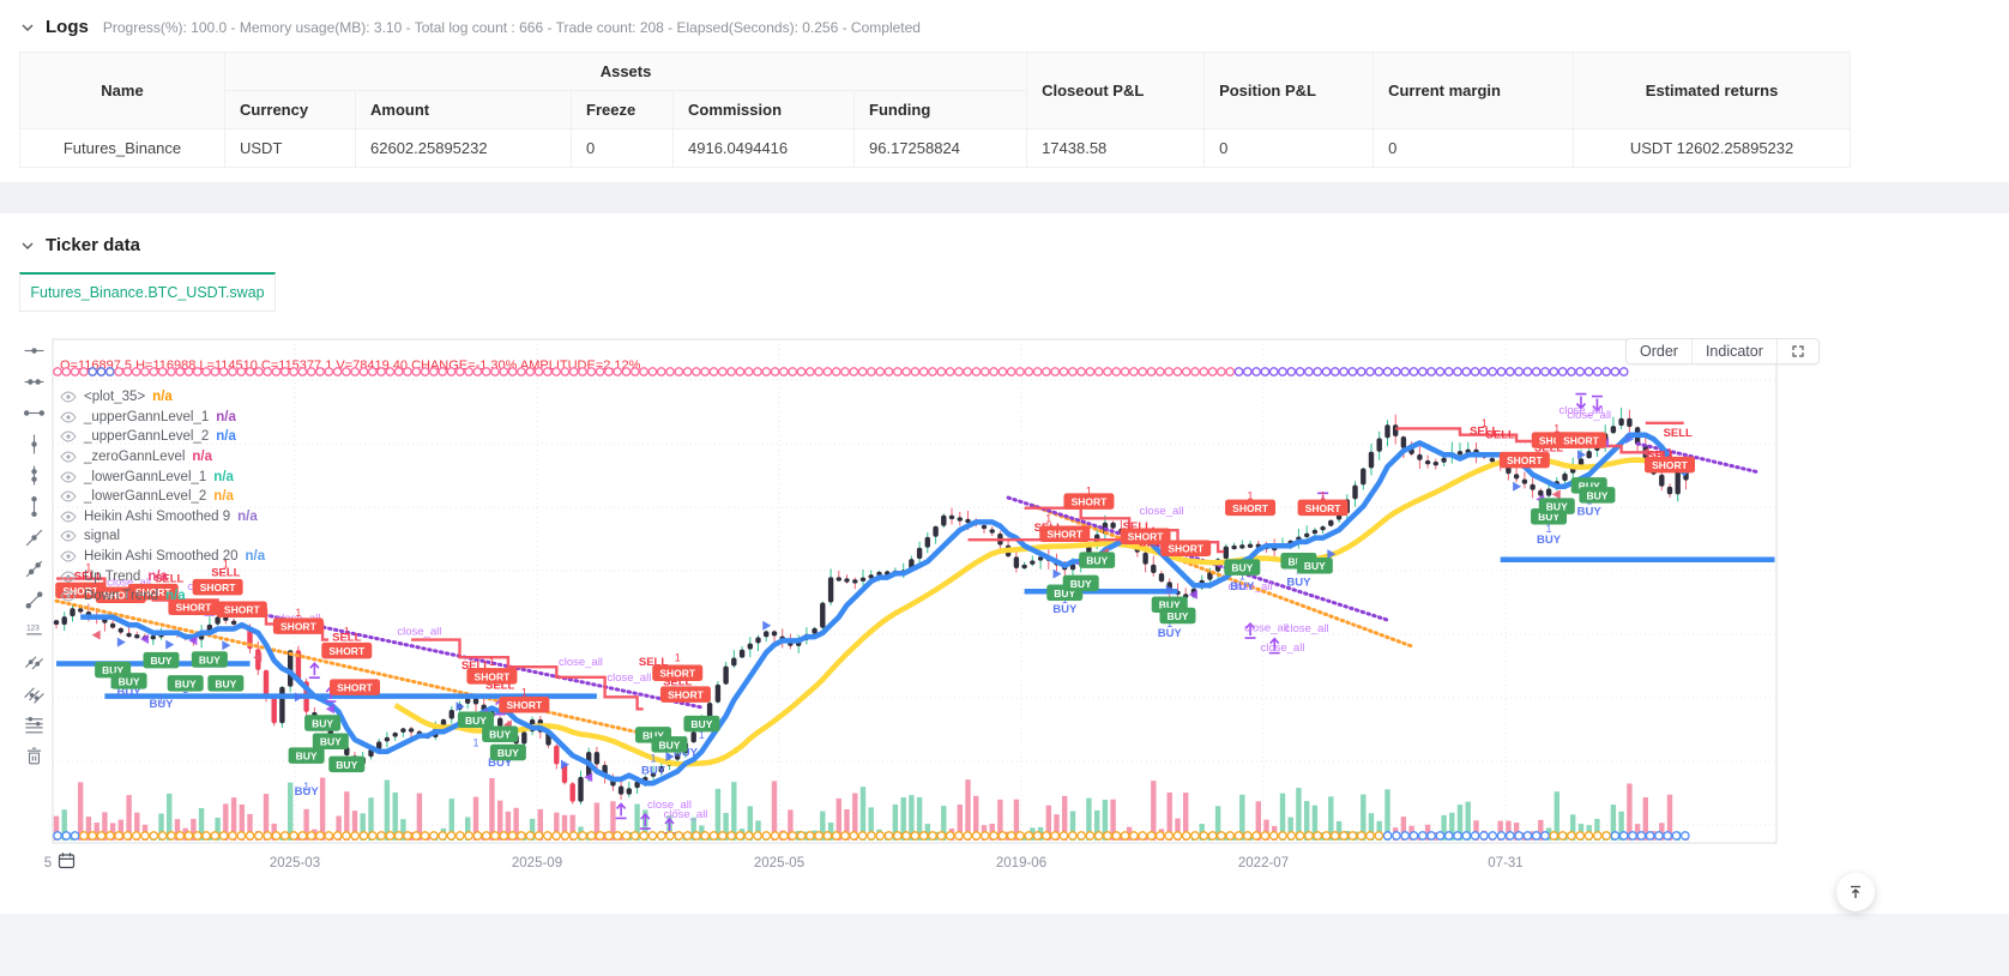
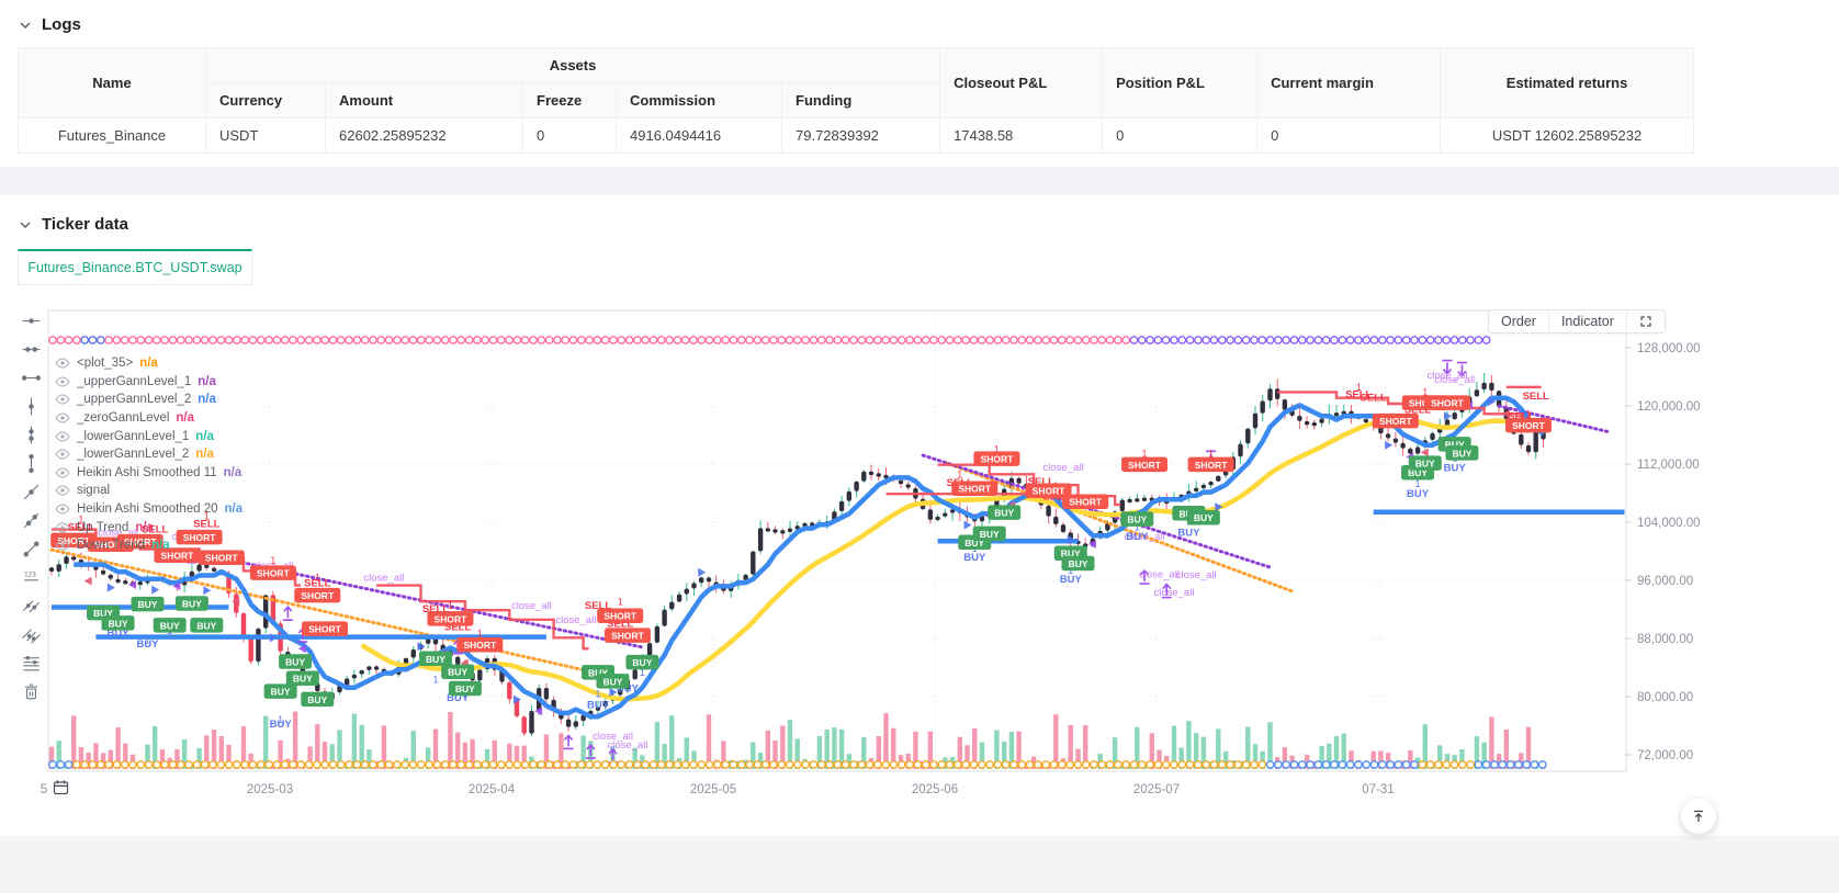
  Logs
- Progress(%): 100.0 - Memory usage(MB): 3.10 - Total log count : 666 - Trade count: 208 - Elapsed(Seconds): 0.256 - Completed
  Name	Assets	Closeout P&L	Position P&L	Current margin	Estimated returns
  Currency	Amount	Freeze	Commission	Funding
- Futures_Binance	USDT	62602.25895232	0	4916.0494416	96.17258824	17438.58	0	0	USDT 12602.25895232
+ Futures_Binance	USDT	62602.25895232	0	4916.0494416	79.72839392	17438.58	0	0	USDT 12602.25895232
  Ticker data
  Futures_Binance.BTC_USDT.swap
+ 128,000.00
+ 120,000.00
+ 112,000.00
+ 104,000.00
+ 96,000.00
+ 88,000.00
+ 80,000.00
+ 72,000.00
  2025-03
- 2025-09
+ 2025-04
  2025-05
- 2019-06
+ 2025-06
- 2022-07
+ 2025-07
  07-31
  5
  SELL
  SELL
  SELL
  SELL
  SELL
  SELL
  SELL
  SELL
  SELL
  SELL
  SELL
  SELL
  SELL
  SELL
  close_all
  close_all
  close_all
  close_all
  close_all
  close_all
  close_all
  close_all
  close_all
  close_all
  close_all
  close_all
  close_all
  1
  1
  1
  1
  1
  1
  1
  1
  1
  1
  1
  1
  1
  1
  1
  1
  1
  1
  1
  1
  1
  BUY
  BUY
  BUY
  BUY
  BUY
  BUY
  BUY
  BUY
  BUY
  BUY
  BUY
  BUY
  SHORT
  SHORT
  SHORT
  SHORT
  SHORT
  SHORT
  SHORT
  SHORT
  SHORT
  SHORT
  SHORT
  SHORT
  SHORT
  SHORT
  SHORT
  SHORT
  SHORT
  SHORT
  SHORT
  SHORT
  SHORT
  BUY
  BUY
  BUY
  BUY
  BUY
  BUY
  BUY
  BUY
  BUY
  BUY
  BUY
  BUY
  BUY
  BUY
  BUY
  BUY
  BUY
  BUY
  BUY
  BUY
  BUY
  BUY
  BUY
  BUY
  BUY
  BUY
  BUY
- O=116897.5 H=116988 L=114510 C=115377.1 V=78419.40 CHANGE=-1.30% AMPLITUDE=2.12%
  <plot_35>
  n/a
  _upperGannLevel_1
  n/a
  _upperGannLevel_2
  n/a
  _zeroGannLevel
  n/a
  _lowerGannLevel_1
  n/a
  _lowerGannLevel_2
  n/a
- Heikin Ashi Smoothed 9
+ Heikin Ashi Smoothed 11
  n/a
  signal
  Heikin Ashi Smoothed 20
  n/a
  Up Trend
  n/a
  Down Trend
  n/a
  Order
  Indicator
